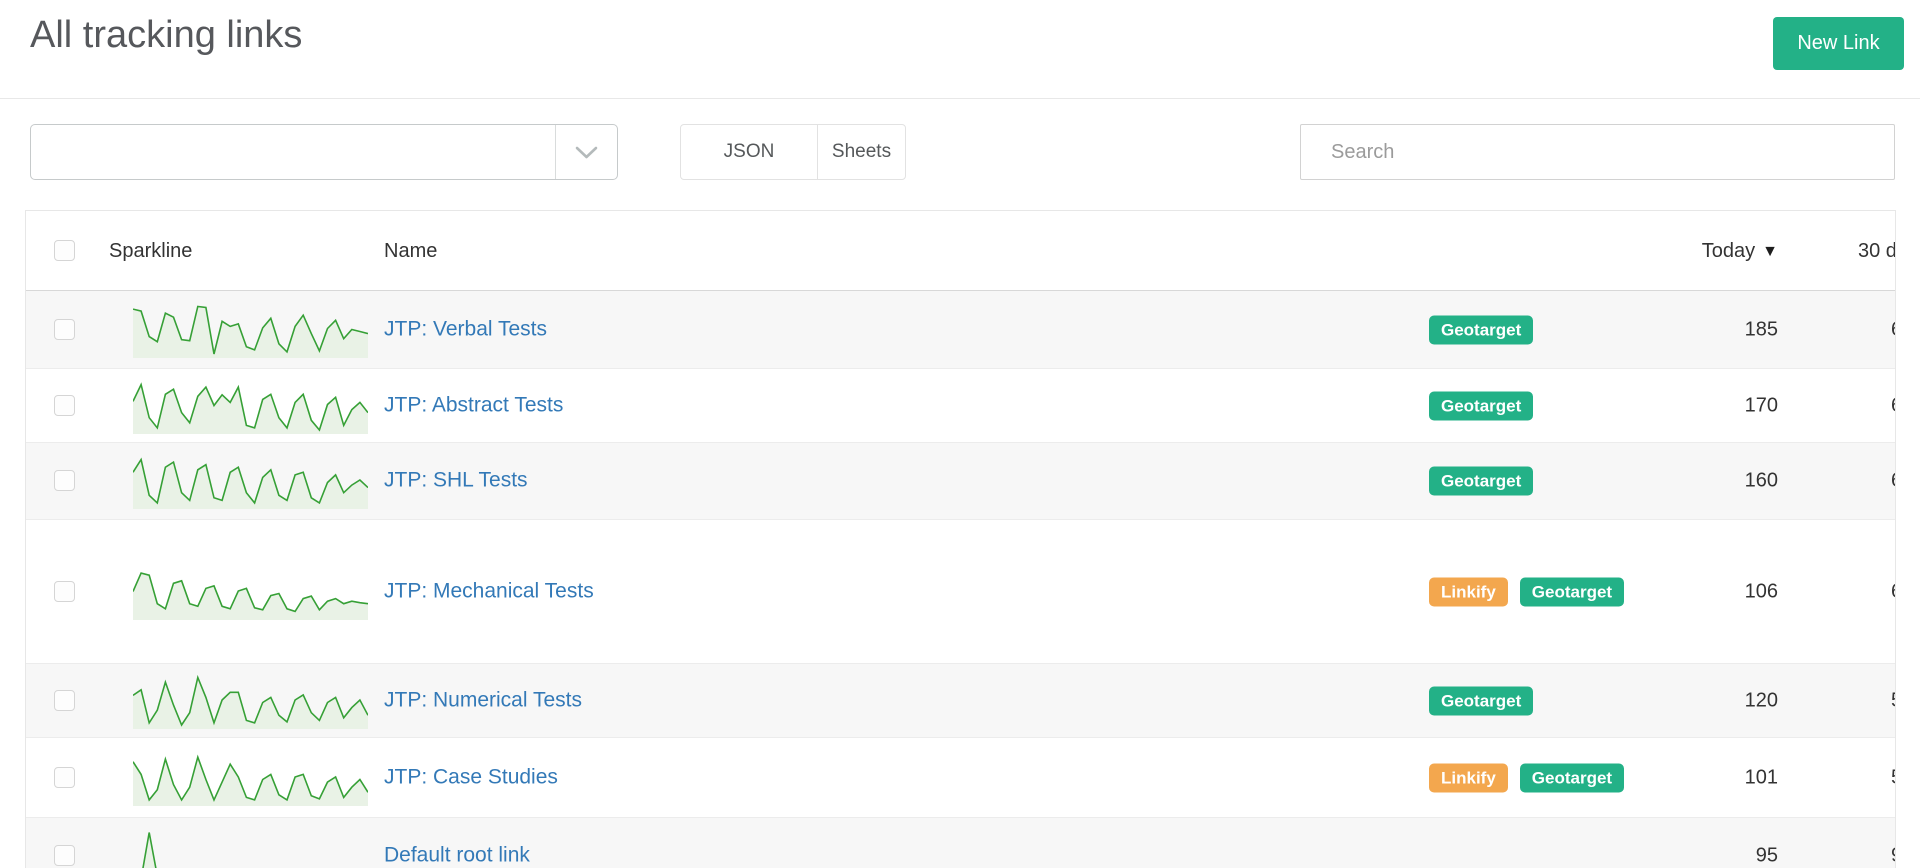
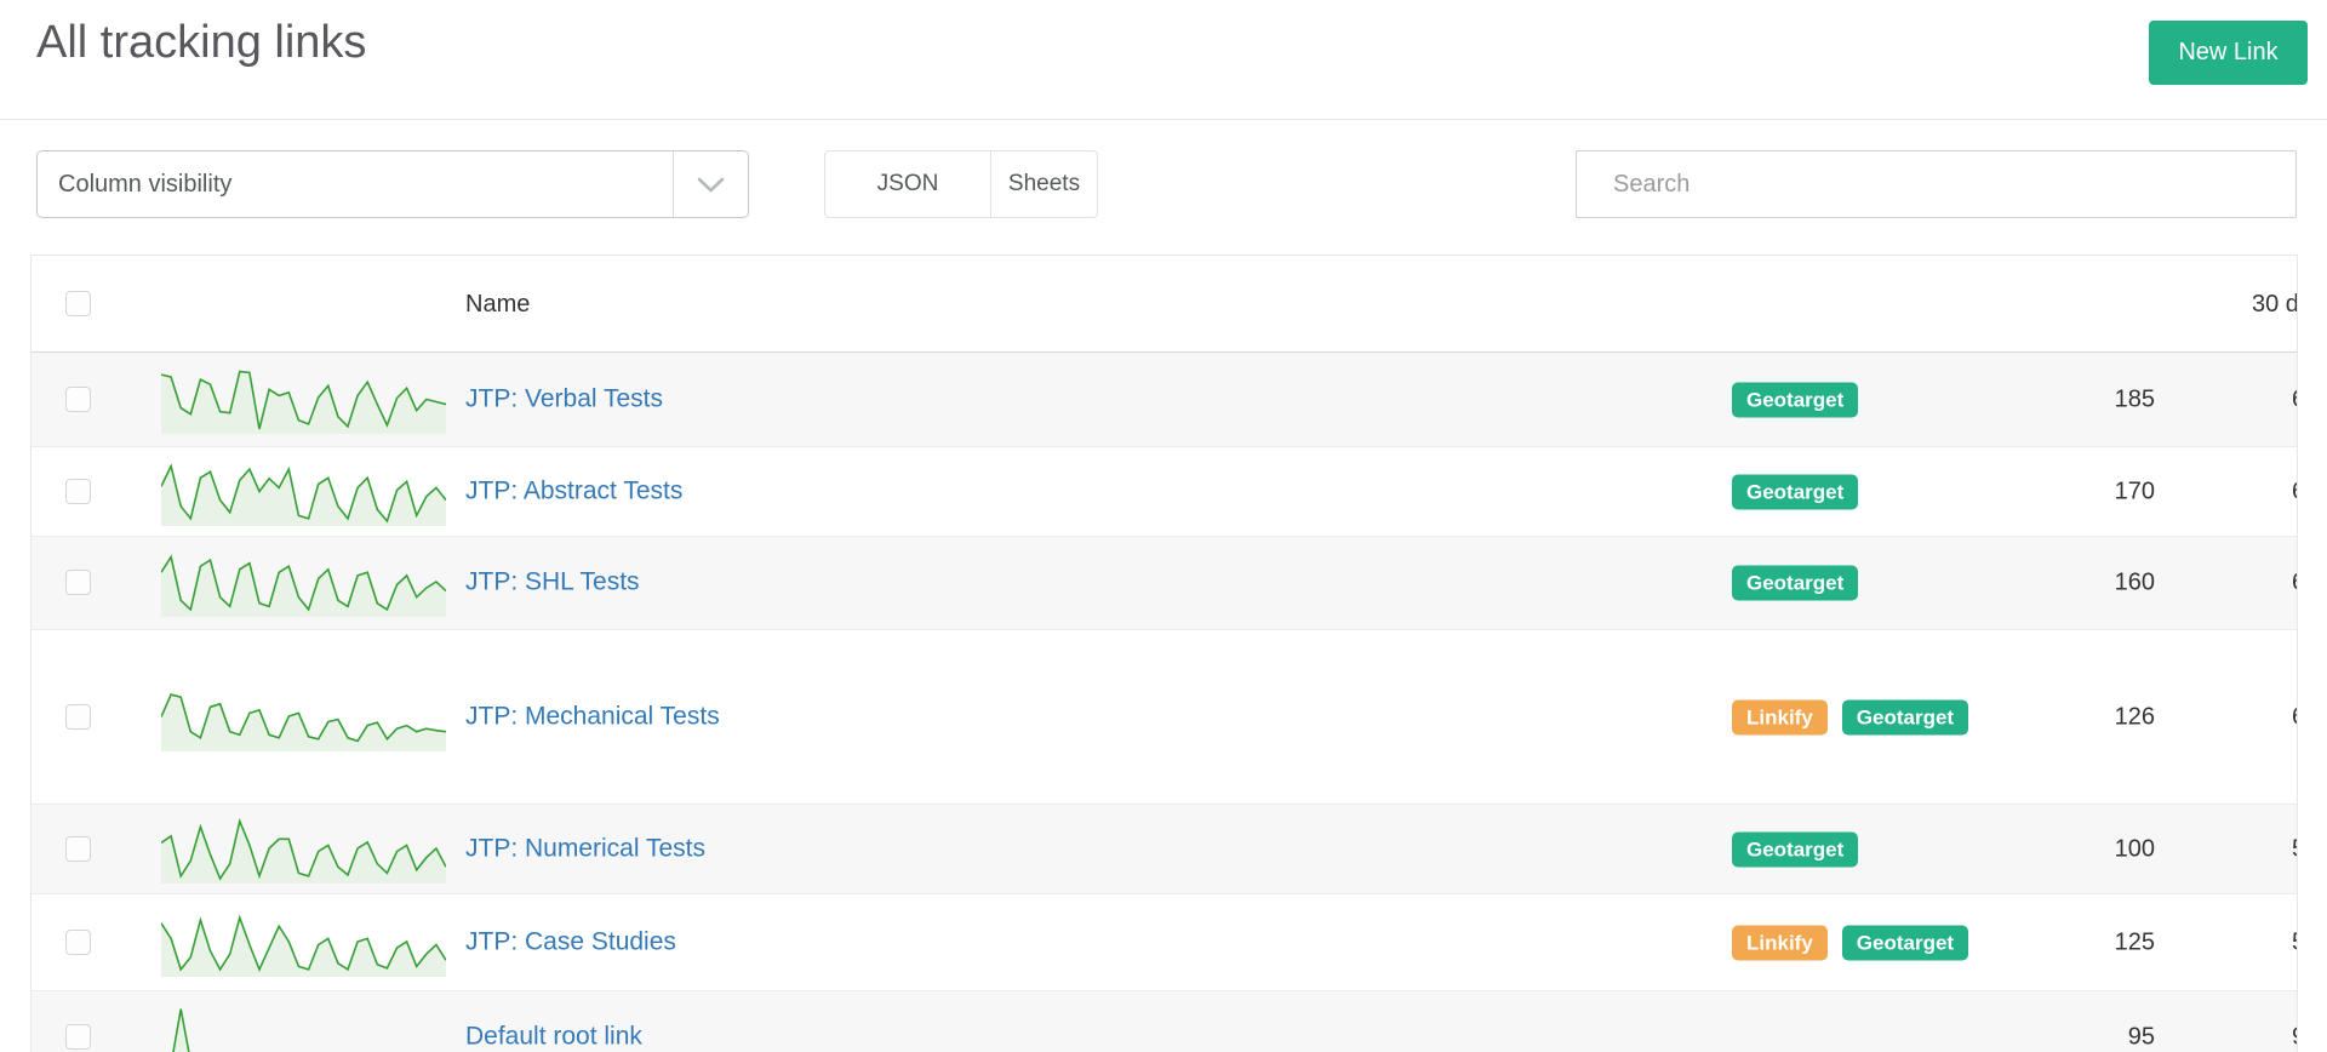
  All tracking links
  New Link
+ Column visibility
  JSON
  Sheets
  Search
- Sparkline
  Name
- Today ▼
  JTP: Verbal Tests
  Geotarget
  185
  JTP: Abstract Tests
  Geotarget
  170
  JTP: SHL Tests
  Geotarget
  160
  JTP: Mechanical Tests
  Linkify Geotarget
- 106
+ 126
  JTP: Numerical Tests
  Geotarget
- 120
+ 100
  JTP: Case Studies
  Linkify Geotarget
- 101
+ 125
  Default root link
  95
